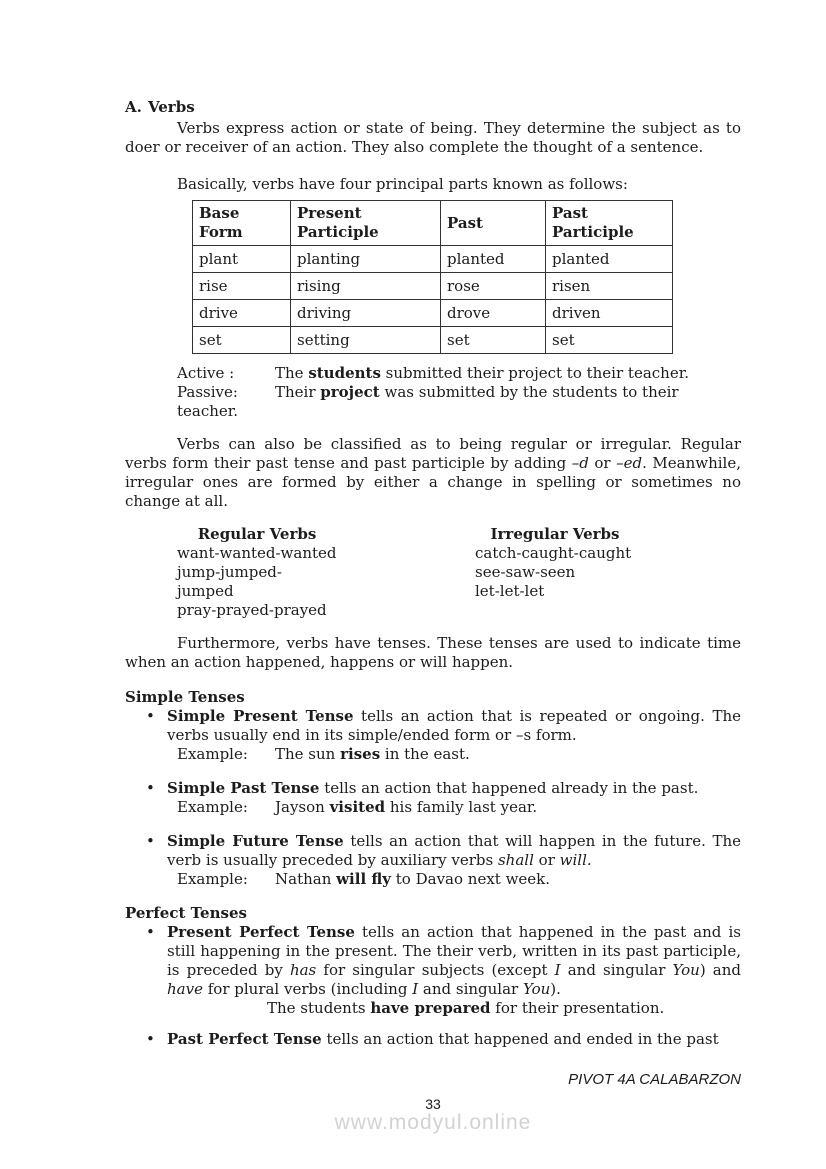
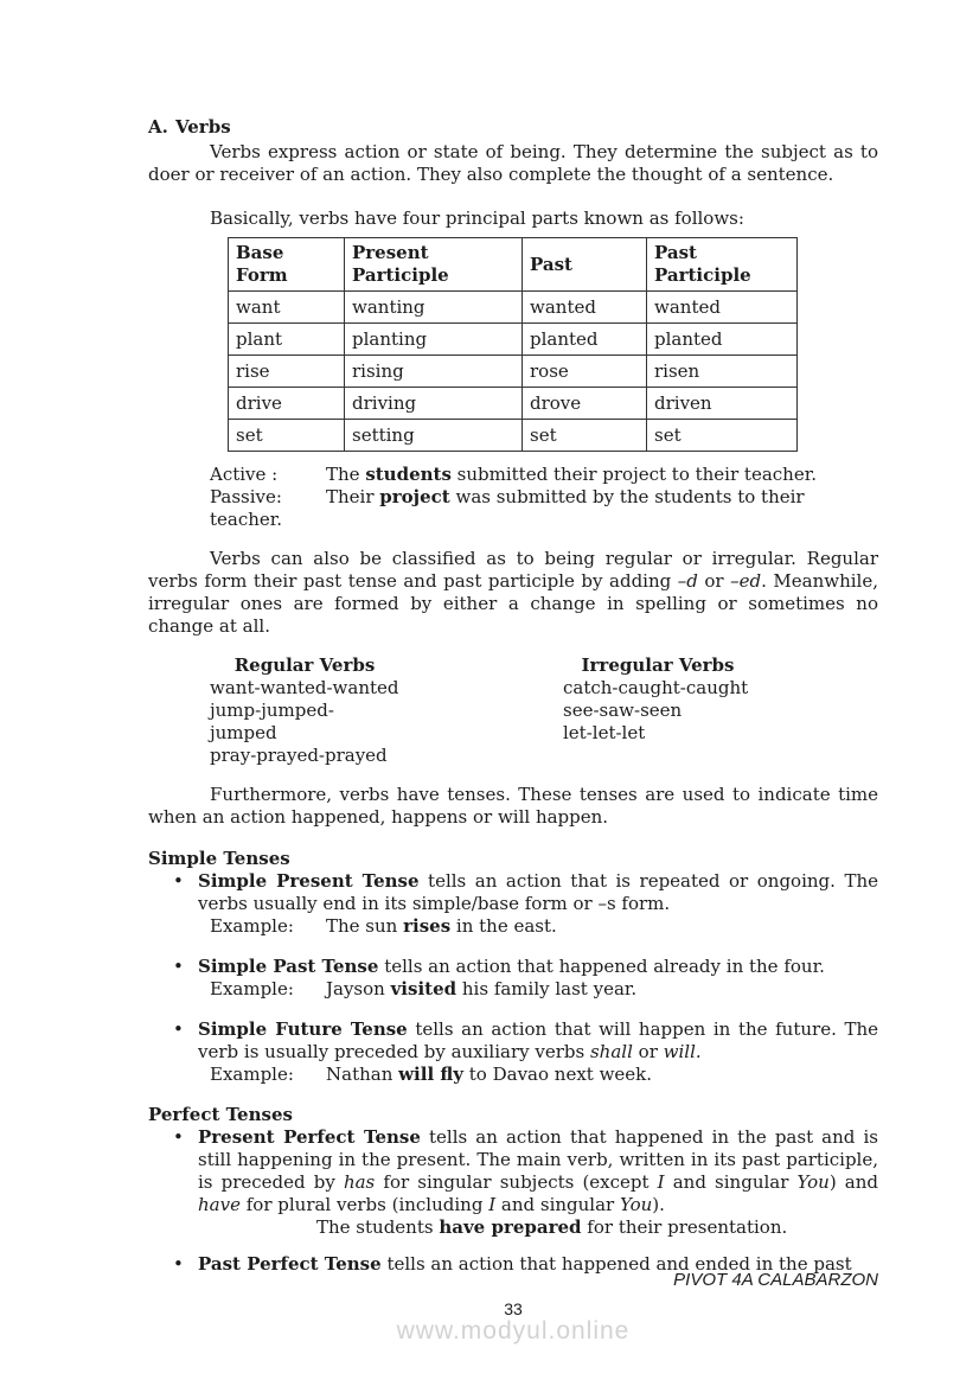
  A. Verbs
  Verbs express action or state of being. They determine the subject as to doer or receiver of an action. They also complete the thought of a sentence.
  Basically, verbs have four principal parts known as follows:
  Base Form	Present Participle	Past	Past Participle
+ want	wanting	wanted	wanted
  plant	planting	planted	planted
  rise	rising	rose	risen
  drive	driving	drove	driven
  set	setting	set	set
  Active : The students submitted their project to their teacher.
  Passive: Their project was submitted by the students to their teacher.
  Verbs can also be classified as to being regular or irregular. Regular verbs form their past tense and past participle by adding –d or –ed. Meanwhile, irregular ones are formed by either a change in spelling or sometimes no change at all.
  Regular Verbs
  want-wanted-wanted
  jump-jumped-jumped
  pray-prayed-prayed
  Irregular Verbs
  catch-caught-caught
  see-saw-seen
  let-let-let
  Furthermore, verbs have tenses. These tenses are used to indicate time when an action happened, happens or will happen.
  Simple Tenses
  •
- Simple Present Tense tells an action that is repeated or ongoing. The verbs usually end in its simple/ended form or –s form.
+ Simple Present Tense tells an action that is repeated or ongoing. The verbs usually end in its simple/base form or –s form.
  Example: The sun rises in the east.
  •
- Simple Past Tense tells an action that happened already in the past.
+ Simple Past Tense tells an action that happened already in the four.
  Example: Jayson visited his family last year.
  •
  Simple Future Tense tells an action that will happen in the future. The verb is usually preceded by auxiliary verbs shall or will.
  Example: Nathan will fly to Davao next week.
  Perfect Tenses
  •
- Present Perfect Tense tells an action that happened in the past and is still happening in the present. The their verb, written in its past participle, is preceded by has for singular subjects (except I and singular You) and have for plural verbs (including I and singular You).
+ Present Perfect Tense tells an action that happened in the past and is still happening in the present. The main verb, written in its past participle, is preceded by has for singular subjects (except I and singular You) and have for plural verbs (including I and singular You).
  The students have prepared for their presentation.
  •
  Past Perfect Tense tells an action that happened and ended in the past
  PIVOT 4A CALABARZON
  33
  www.modyul.online
